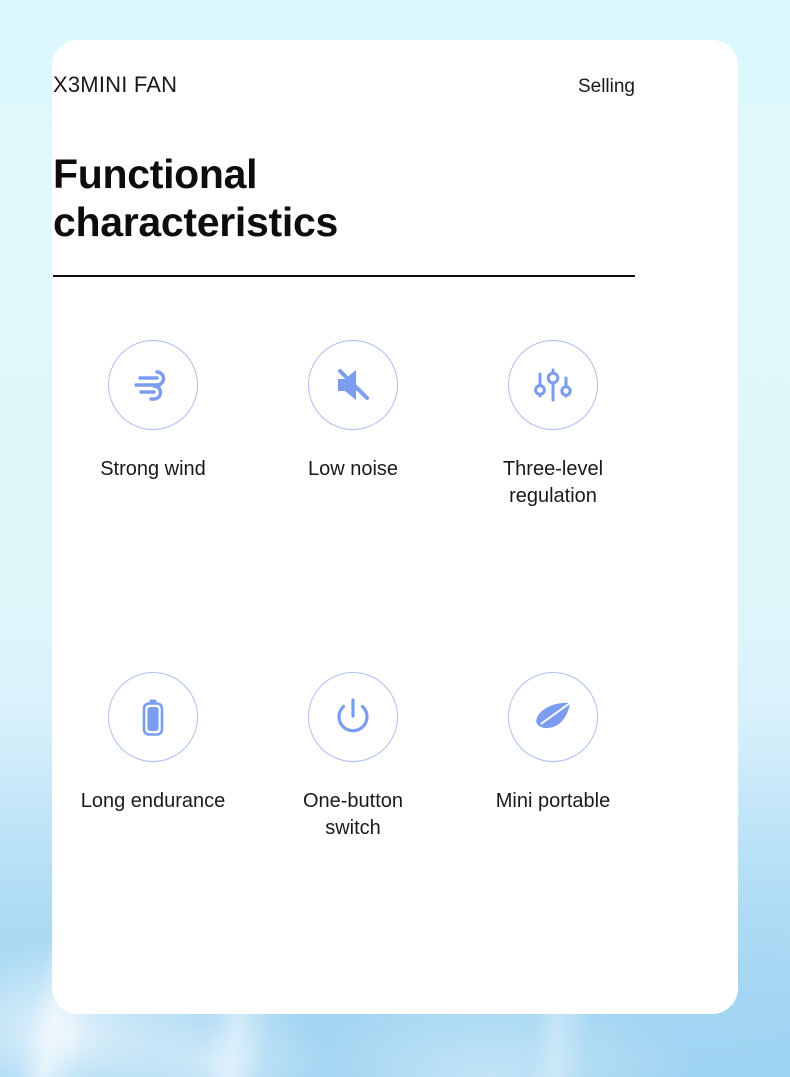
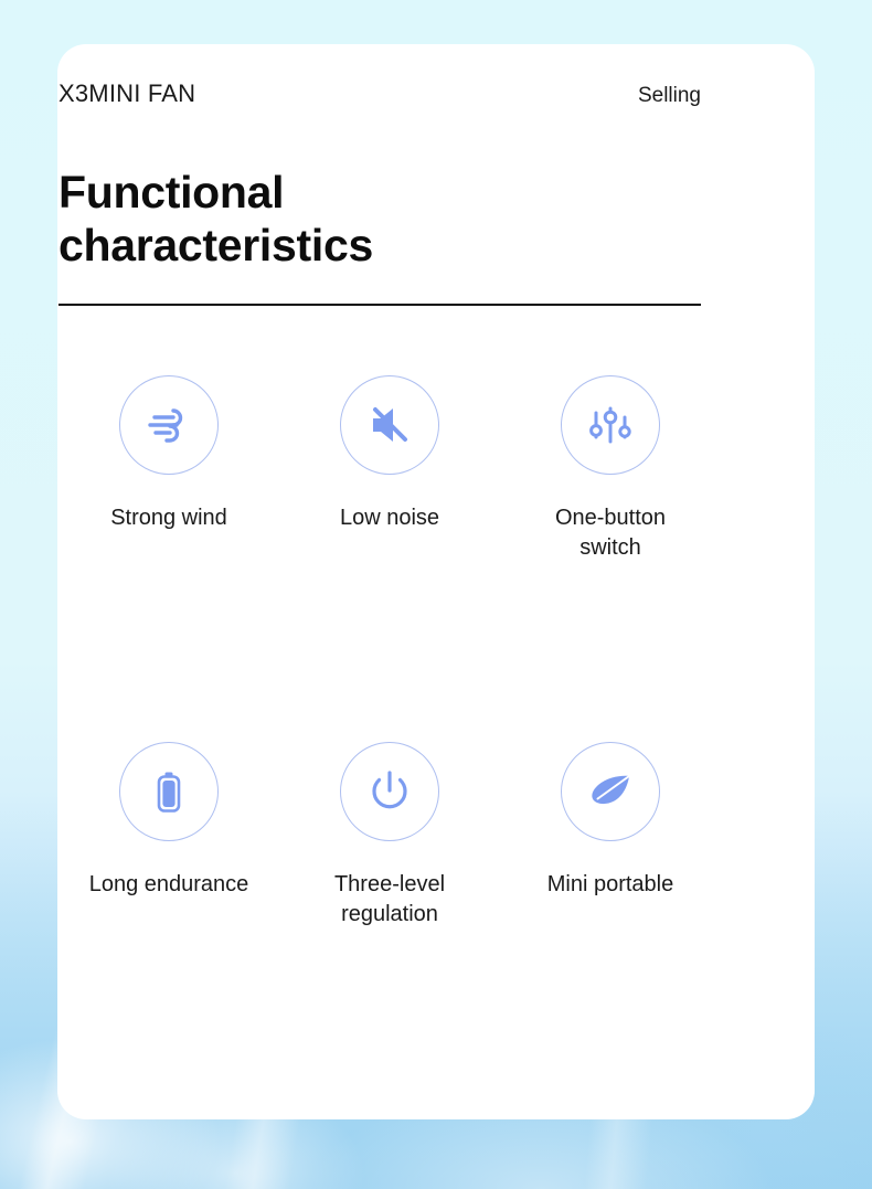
  X3MINI FAN
  Selling
  Functional
  characteristics
  Strong wind
  Low noise
- Three-level regulation
+ One-button switch
  Long endurance
- One-button switch
+ Three-level regulation
  Mini portable
